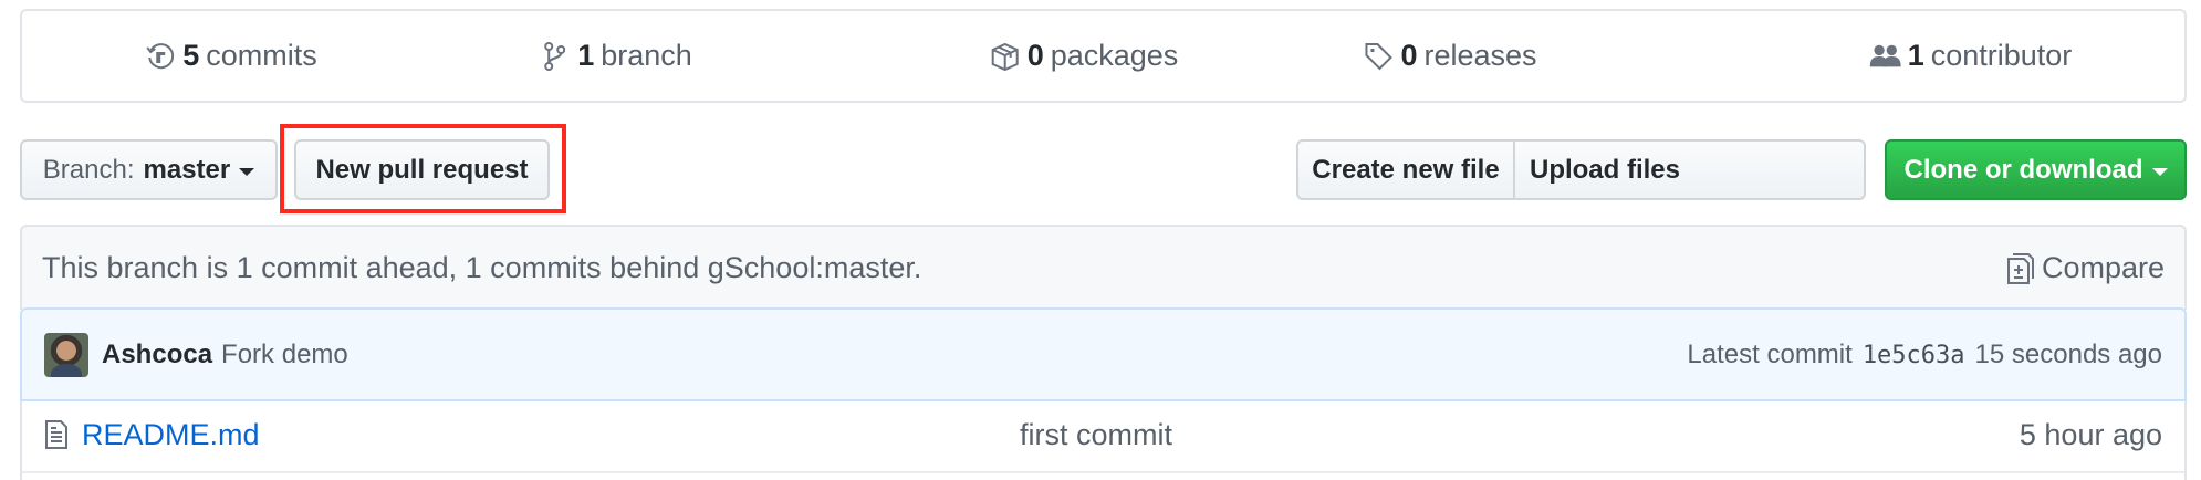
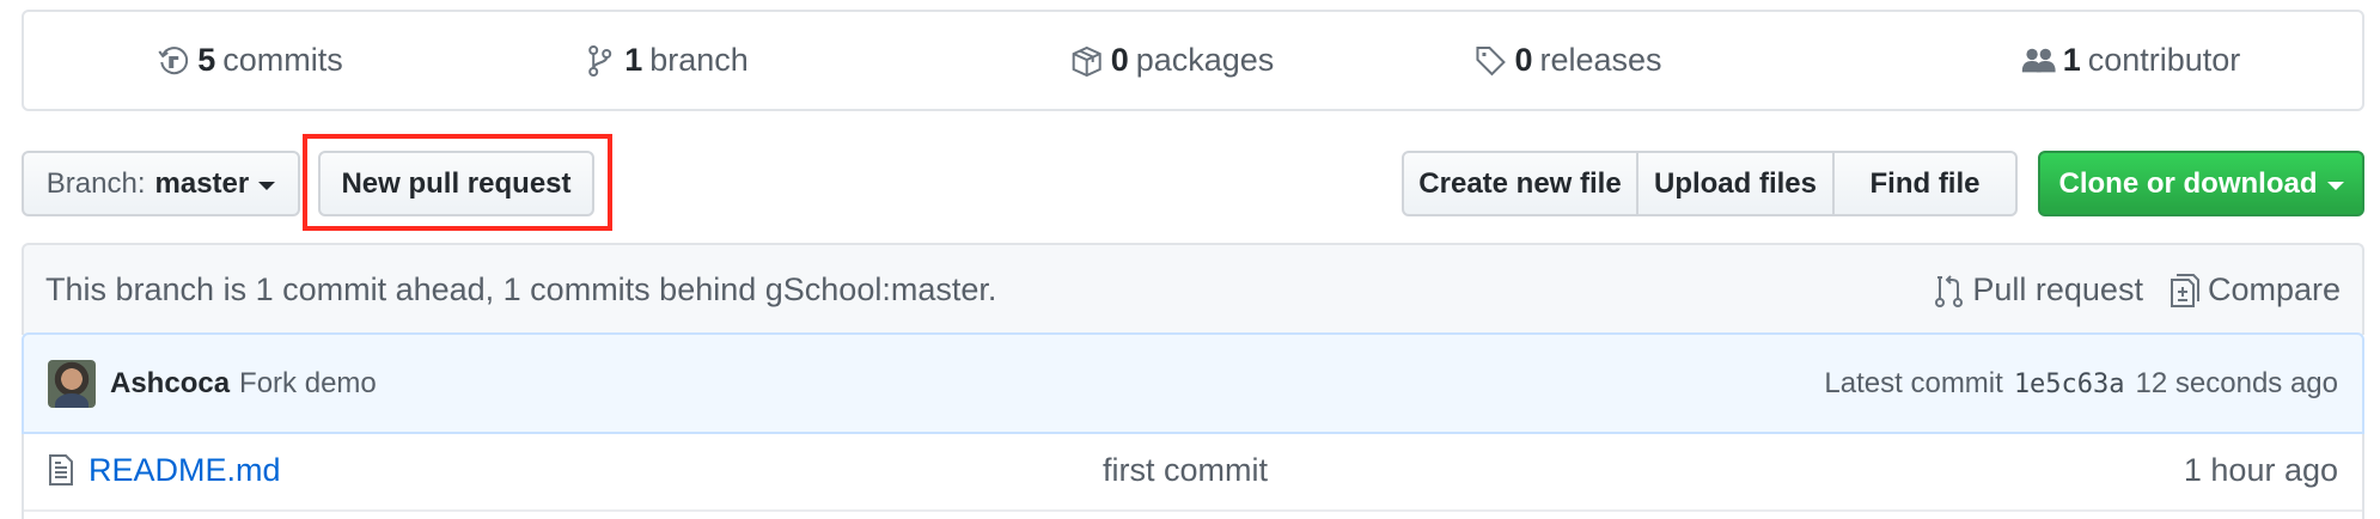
  5
  commits
  1
  branch
  0
  packages
  0
  releases
  1
  contributor
  Branch:
  master
  New pull request
  Create new file
  Upload files
+ Find file
  Clone or download
  This branch is 1 commit ahead, 1 commits behind gSchool:master.
+ Pull request
  Compare
  Ashcoca
  Fork demo
  Latest commit
  1e5c63a
- 15 seconds ago
+ 12 seconds ago
  README.md
  first commit
- 5 hour ago
+ 1 hour ago
